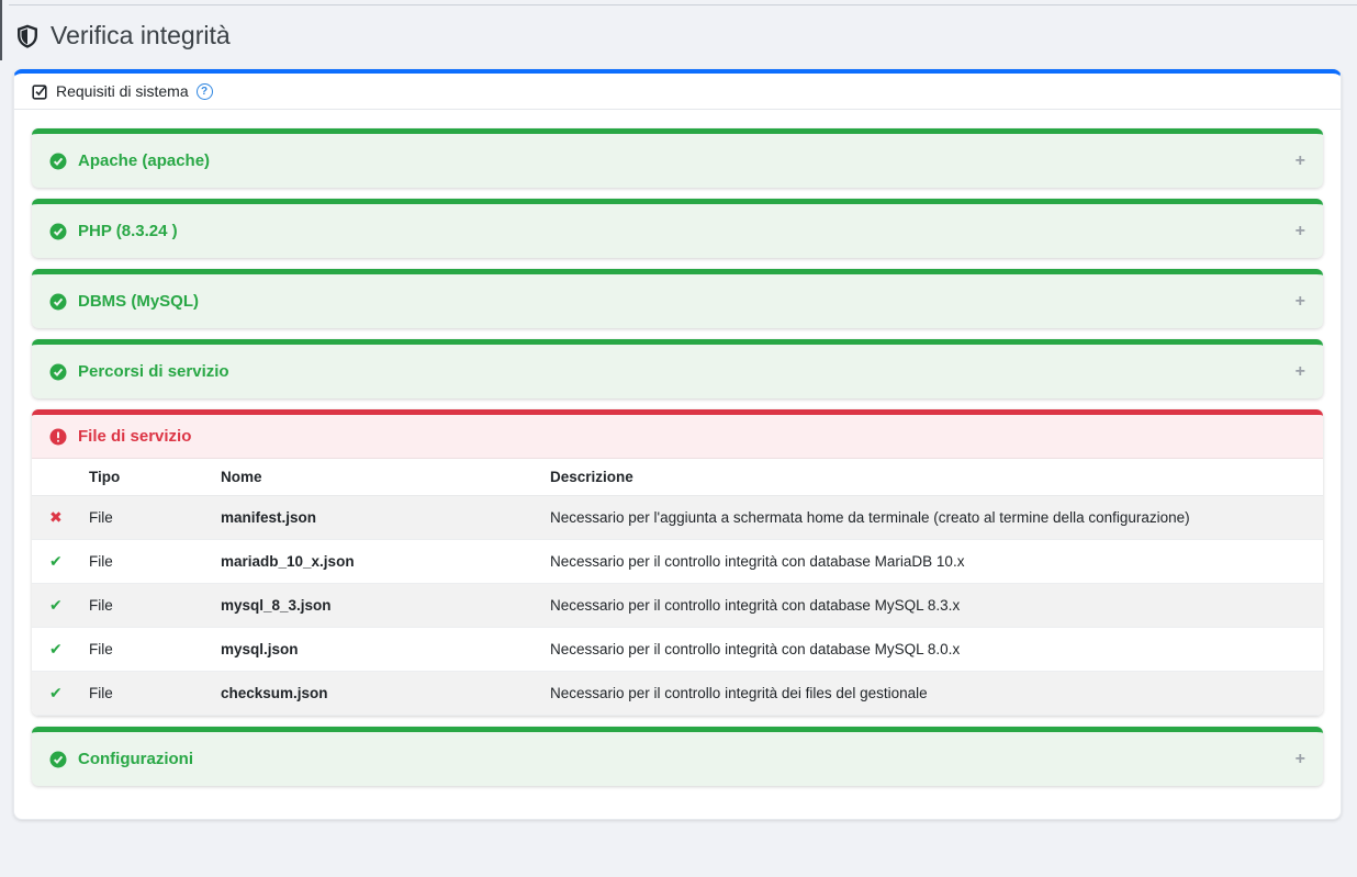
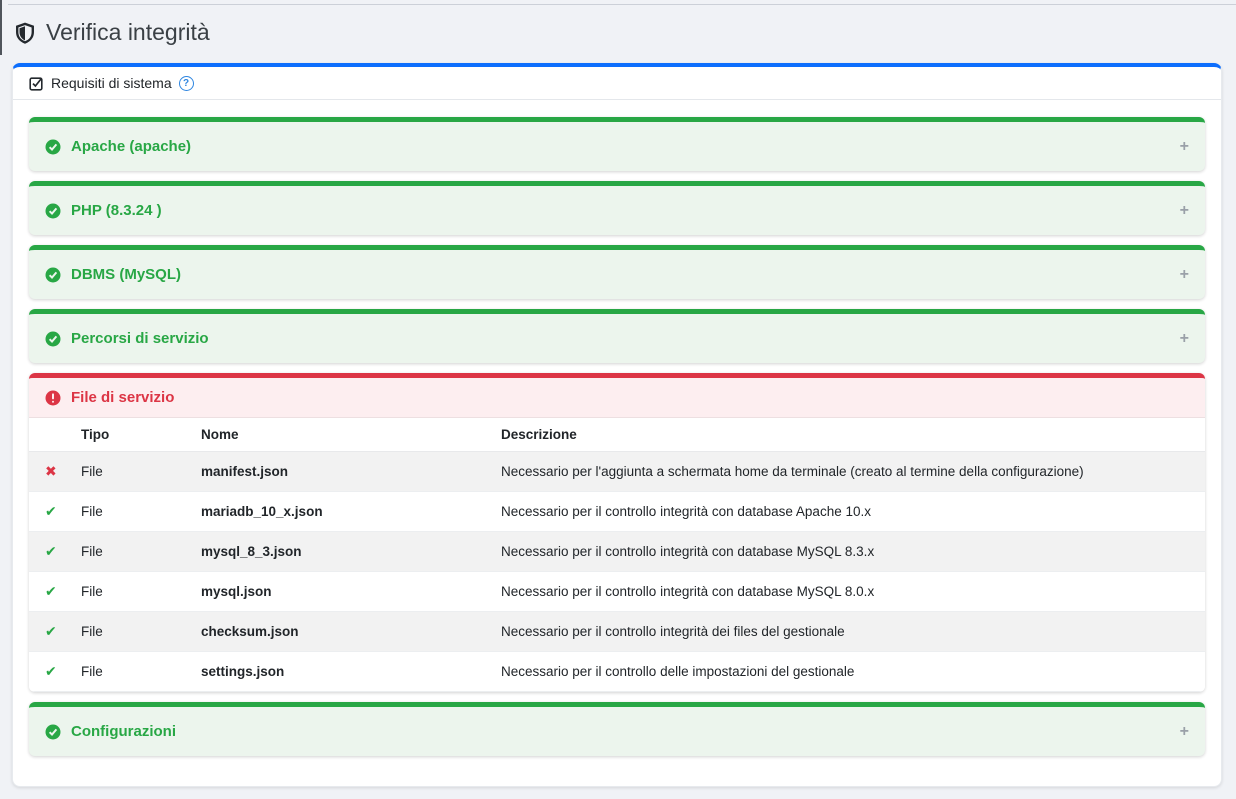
  Verifica integrità
  Requisiti di sistema
  ?
  Apache (apache)
  +
  PHP (8.3.24 )
  +
  DBMS (MySQL)
  +
  Percorsi di servizio
  +
  File di servizio
  	Tipo	Nome	Descrizione
  ✖	File	manifest.json	Necessario per l'aggiunta a schermata home da terminale (creato al termine della configurazione)
- ✔	File	mariadb_10_x.json	Necessario per il controllo integrità con database MariaDB 10.x
+ ✔	File	mariadb_10_x.json	Necessario per il controllo integrità con database Apache 10.x
  ✔	File	mysql_8_3.json	Necessario per il controllo integrità con database MySQL 8.3.x
  ✔	File	mysql.json	Necessario per il controllo integrità con database MySQL 8.0.x
  ✔	File	checksum.json	Necessario per il controllo integrità dei files del gestionale
+ ✔	File	settings.json	Necessario per il controllo delle impostazioni del gestionale
  Configurazioni
  +
